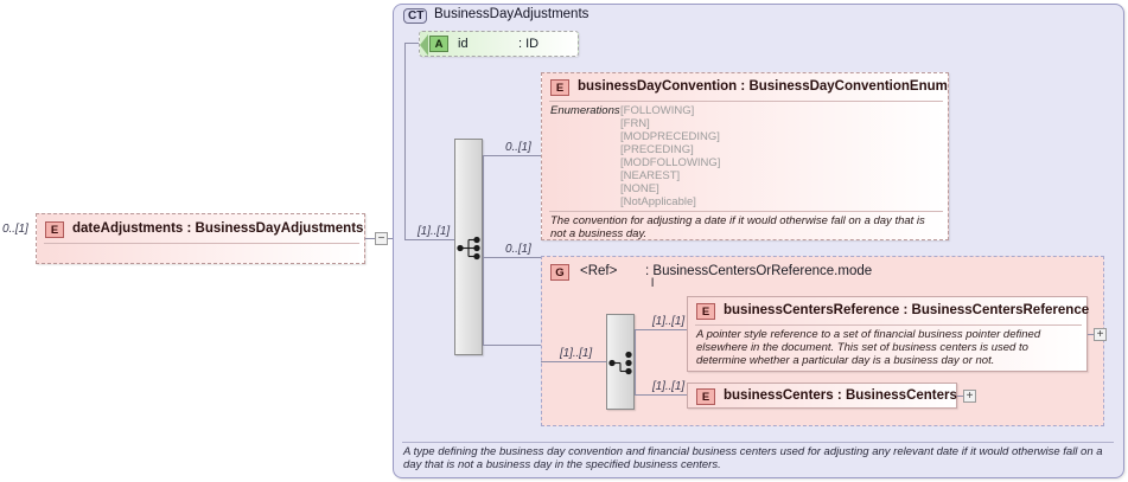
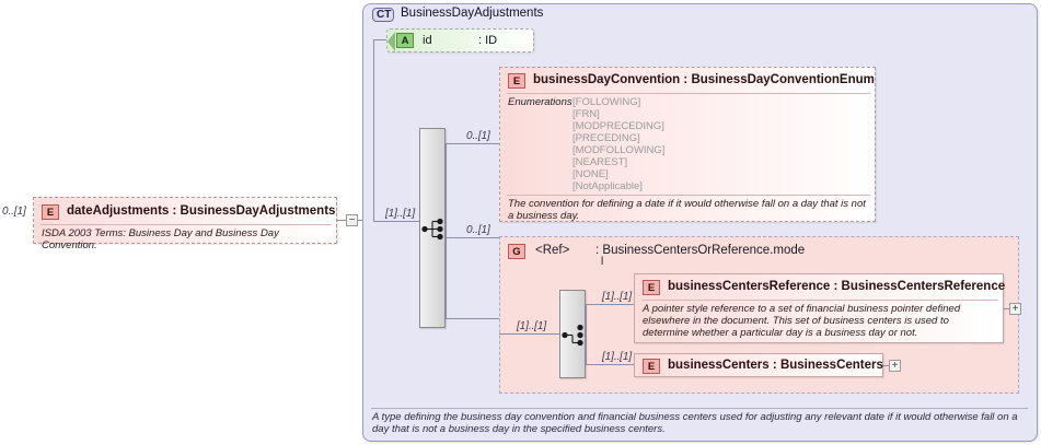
  0..[1]
  E
  dateAdjustments : BusinessDayAdjustments
+ ISDA 2003 Terms: Business Day and Business Day Convention.
  −
  CT
  BusinessDayAdjustments
  A
  id
  : ID
  [1]..[1]
  0..[1]
  E
  businessDayConvention : BusinessDayConventionEnum
  Enumerations
  [FOLLOWING]
  [FRN]
  [MODPRECEDING]
  [PRECEDING]
  [MODFOLLOWING]
  [NEAREST]
  [NONE]
  [NotApplicable]
- The convention for adjusting a date if it would otherwise fall on a day that is not a business day.
+ The convention for defining a date if it would otherwise fall on a day that is not a business day.
  0..[1]
  G
  <Ref>
  : BusinessCentersOrReference.mode
  l
  [1]..[1]
  [1]..[1]
  E
  businessCentersReference : BusinessCentersReference
  A pointer style reference to a set of financial business pointer defined elsewhere in the document. This set of business centers is used to determine whether a particular day is a business day or not.
  +
  [1]..[1]
  E
  businessCenters : BusinessCenters
  +
  A type defining the business day convention and financial business centers used for adjusting any relevant date if it would otherwise fall on a day that is not a business day in the specified business centers.
